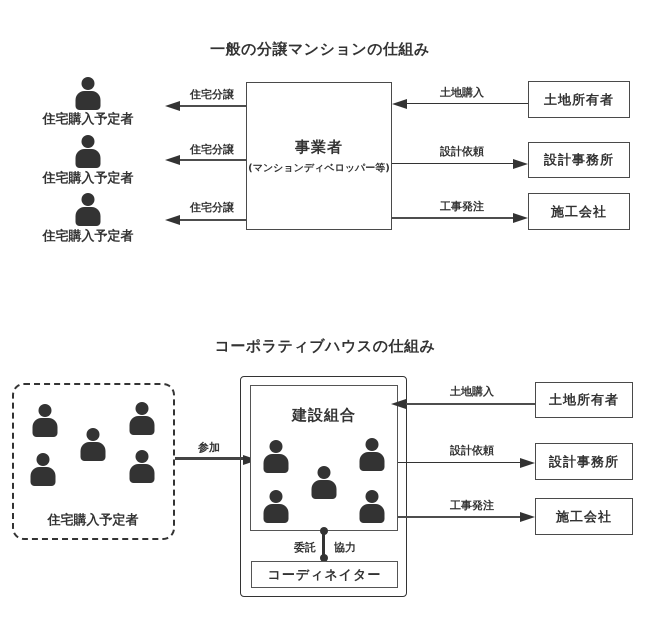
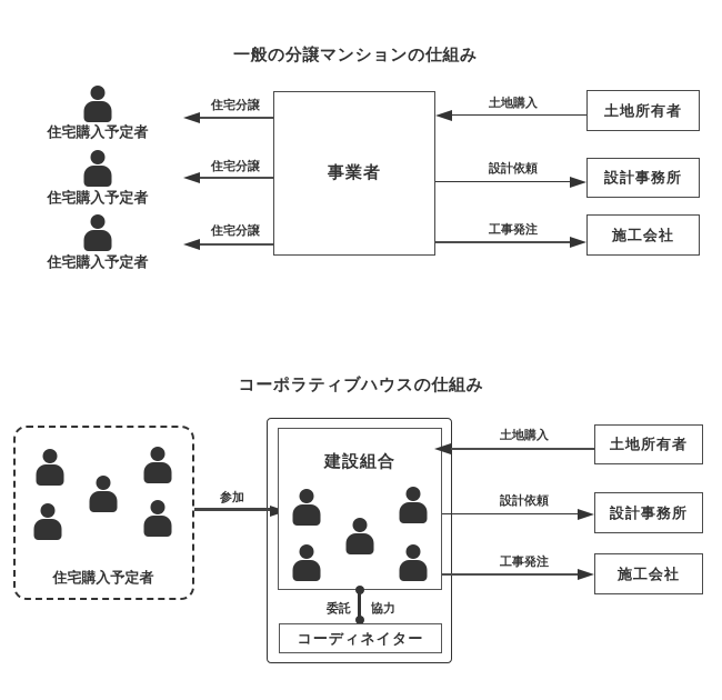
  一般の分譲マンションの仕組み
  住宅購入予定者
  住宅購入予定者
  住宅購入予定者
  事業者
- (マンションディベロッパー等)
  住宅分譲
  住宅分譲
  住宅分譲
  土地購入
  設計依頼
  工事発注
  土地所有者
  設計事務所
  施工会社
  コーポラティブハウスの仕組み
  住宅購入予定者
  参加
  建設組合
  委託
  協力
  コーディネイター
  土地購入
  設計依頼
  工事発注
  土地所有者
  設計事務所
  施工会社
